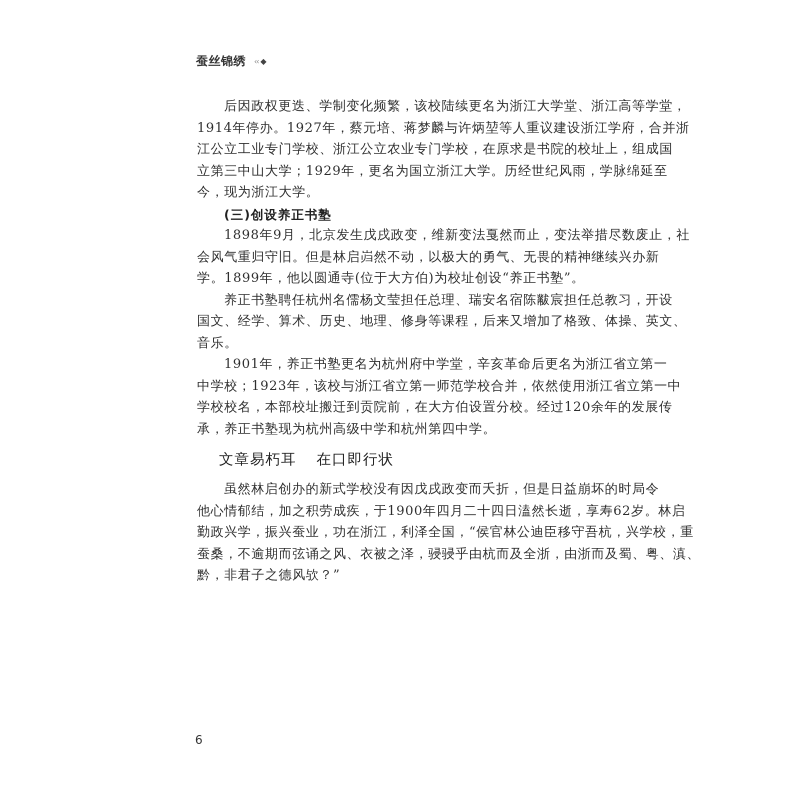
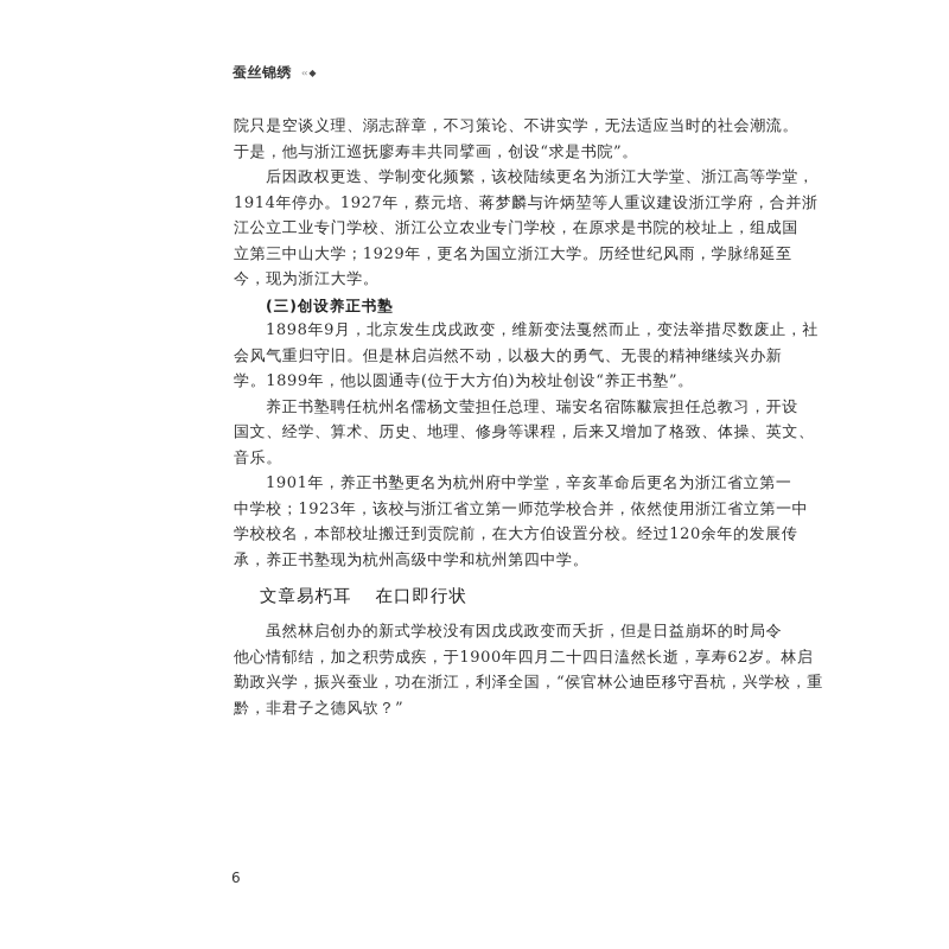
  蚕丝锦绣
  ‹‹ ◆
+ 院只是空谈义理、溺志辞章，不习策论、不讲实学，无法适应当时的社会潮流。
+ 于是，他与浙江巡抚廖寿丰共同擘画，创设“求是书院”。
  后因政权更迭、学制变化频繁，该校陆续更名为浙江大学堂、浙江高等学堂，
  1914年停办。1927年，蔡元培、蒋梦麟与许炳堃等人重议建设浙江学府，合并浙
  江公立工业专门学校、浙江公立农业专门学校，在原求是书院的校址上，组成国
  立第三中山大学；1929年，更名为国立浙江大学。历经世纪风雨，学脉绵延至
  今，现为浙江大学。
  (三)创设养正书塾
  1898年9月，北京发生戊戌政变，维新变法戛然而止，变法举措尽数废止，社
  会风气重归守旧。但是林启岿然不动，以极大的勇气、无畏的精神继续兴办新
  学。1899年，他以圆通寺(位于大方伯)为校址创设“养正书塾”。
  养正书塾聘任杭州名儒杨文莹担任总理、瑞安名宿陈黻宸担任总教习，开设
  国文、经学、算术、历史、地理、修身等课程，后来又增加了格致、体操、英文、
  音乐。
  1901年，养正书塾更名为杭州府中学堂，辛亥革命后更名为浙江省立第一
  中学校；1923年，该校与浙江省立第一师范学校合并，依然使用浙江省立第一中
  学校校名，本部校址搬迁到贡院前，在大方伯设置分校。经过120余年的发展传
  承，养正书塾现为杭州高级中学和杭州第四中学。
  文章易朽耳 在口即行状
  虽然林启创办的新式学校没有因戊戌政变而夭折，但是日益崩坏的时局令
  他心情郁结，加之积劳成疾，于1900年四月二十四日溘然长逝，享寿62岁。林启
  勤政兴学，振兴蚕业，功在浙江，利泽全国，“侯官林公迪臣移守吾杭，兴学校，重
- 蚕桑，不逾期而弦诵之风、衣被之泽，骎骎乎由杭而及全浙，由浙而及蜀、粤、滇、
  黔，非君子之德风欤？”
  6
